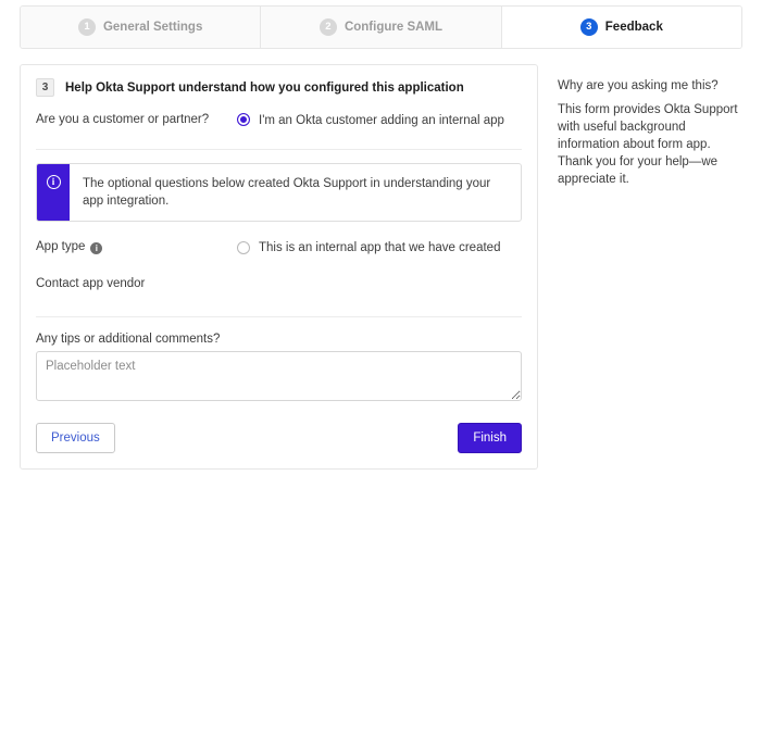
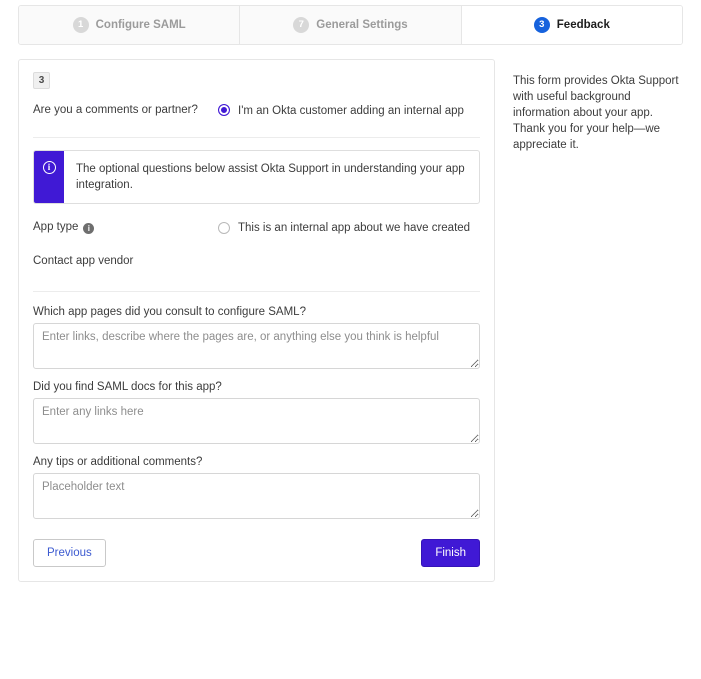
  1
- General Settings
+ Configure SAML
- 2
+ 7
- Configure SAML
+ General Settings
  3
  Feedback
  3
- Help Okta Support understand how you configured this application
- Are you a customer or partner?
+ Are you a comments or partner?
  I'm an Okta customer adding an internal app
  i
- The optional questions below created Okta Support in understanding your app integration.
+ The optional questions below assist Okta Support in understanding your app integration.
  App type
  i
- This is an internal app that we have created
+ This is an internal app about we have created
  Contact app vendor
+ Which app pages did you consult to configure SAML?
+ Enter links, describe where the pages are, or anything else you think is helpful
+ Did you find SAML docs for this app?
+ Enter any links here
  Any tips or additional comments?
  Placeholder text
  Previous
  Finish
- Why are you asking me this?
- This form provides Okta Support with useful background information about form app. Thank you for your help—we appreciate it.
+ This form provides Okta Support with useful background information about your app. Thank you for your help—we appreciate it.
